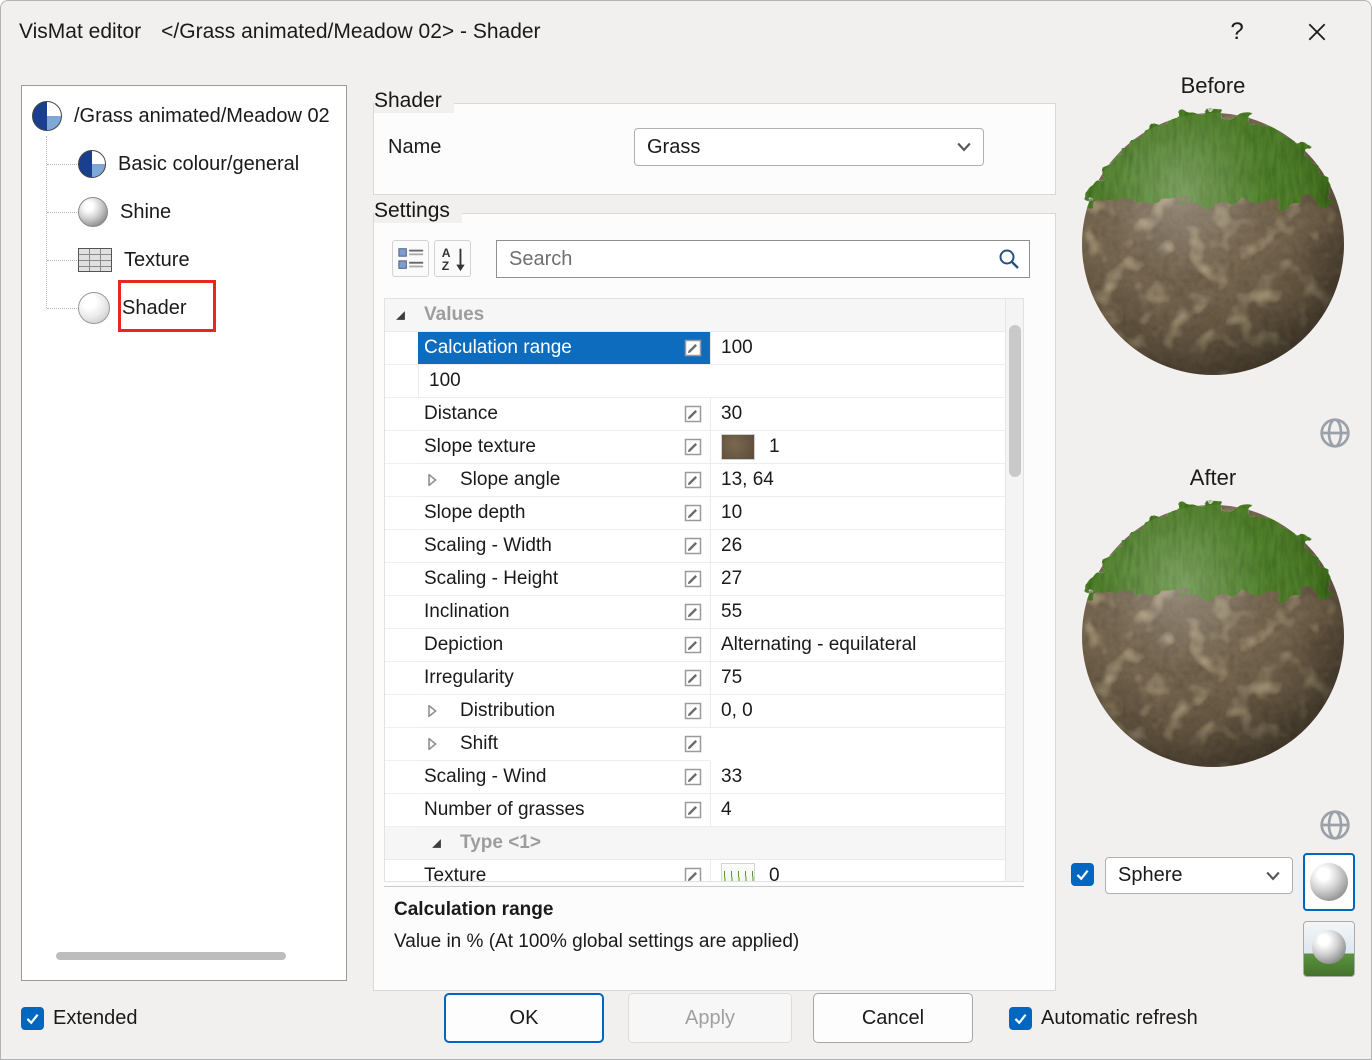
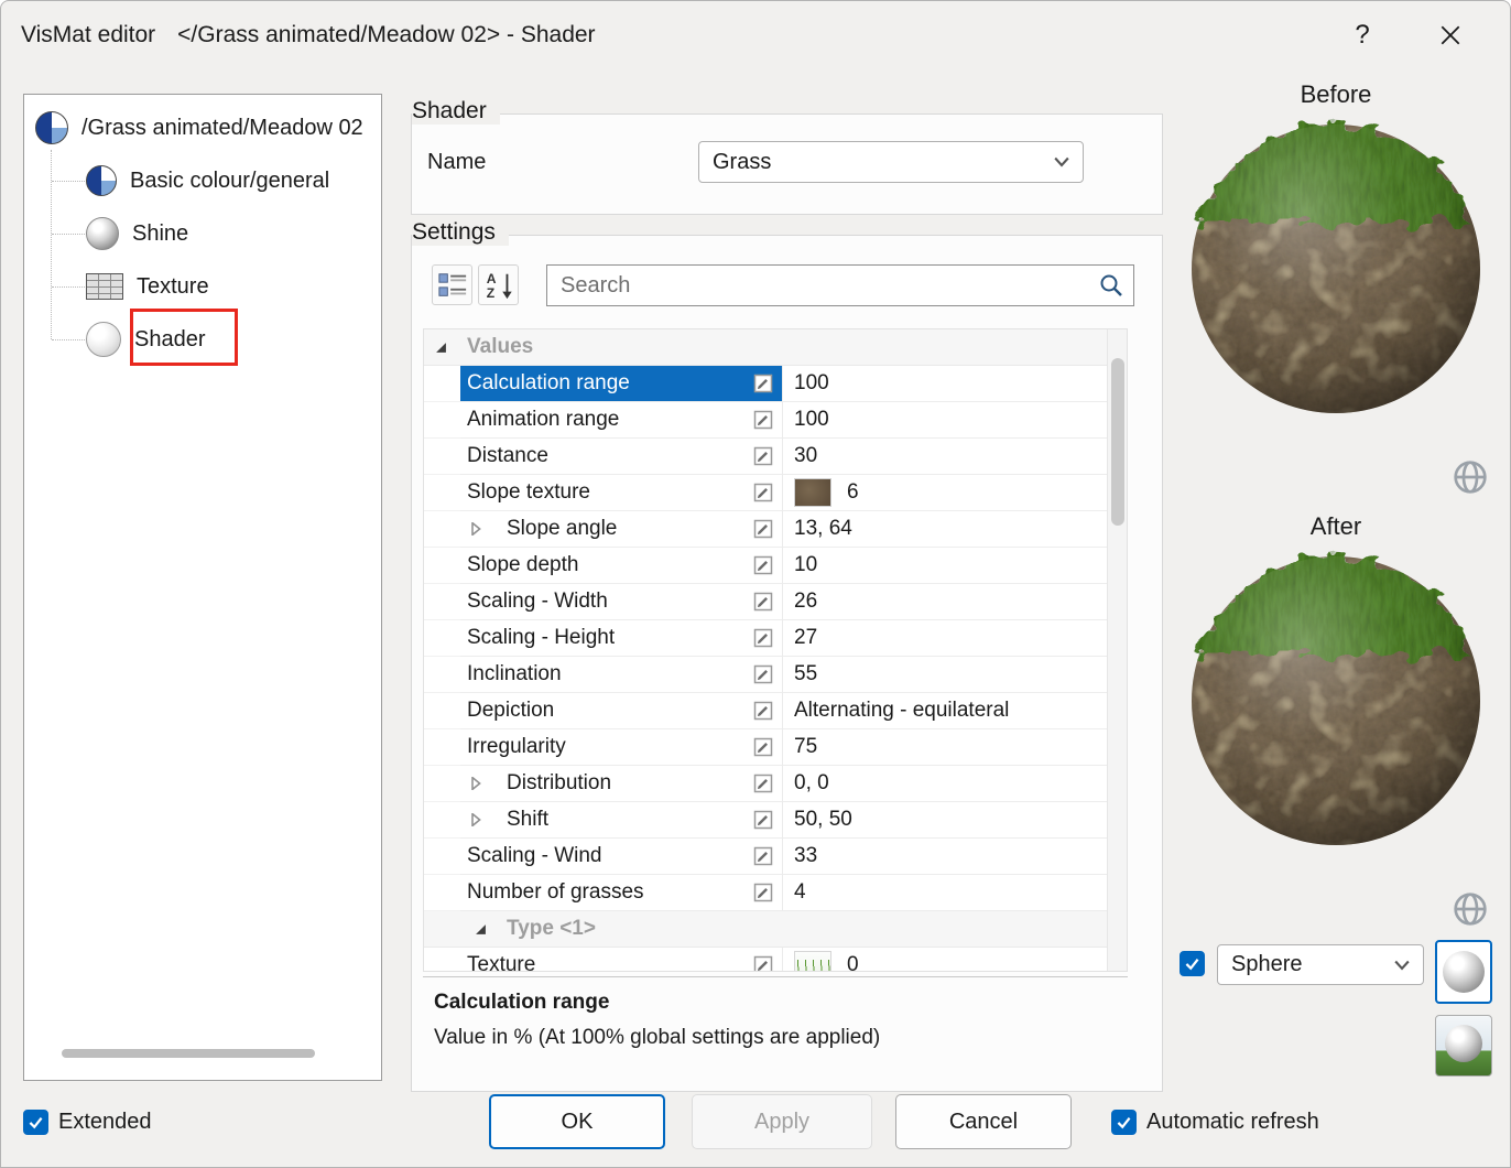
  VisMat editor
  </Grass animated/Meadow 02> - Shader
  ?
  /Grass animated/Meadow 02
  Basic colour/general
  Shine
  Texture
  Shader
  Shader
  Name
  Grass
  Settings
  Search
  Values
  Calculation range
  100
+ Animation range
  100
  Distance
  30
  Slope texture
- 1
+ 6
  Slope angle
  13, 64
  Slope depth
  10
  Scaling - Width
  26
  Scaling - Height
  27
  Inclination
  55
  Depiction
  Alternating - equilateral
  Irregularity
  75
  Distribution
  0, 0
  Shift
+ 50, 50
  Scaling - Wind
  33
  Number of grasses
  4
  Type <1>
  Texture
  0
  Calculation range
  Value in % (At 100% global settings are applied)
  Before
  After
  Sphere
  Extended
  OK
  Apply
  Cancel
  Automatic refresh
